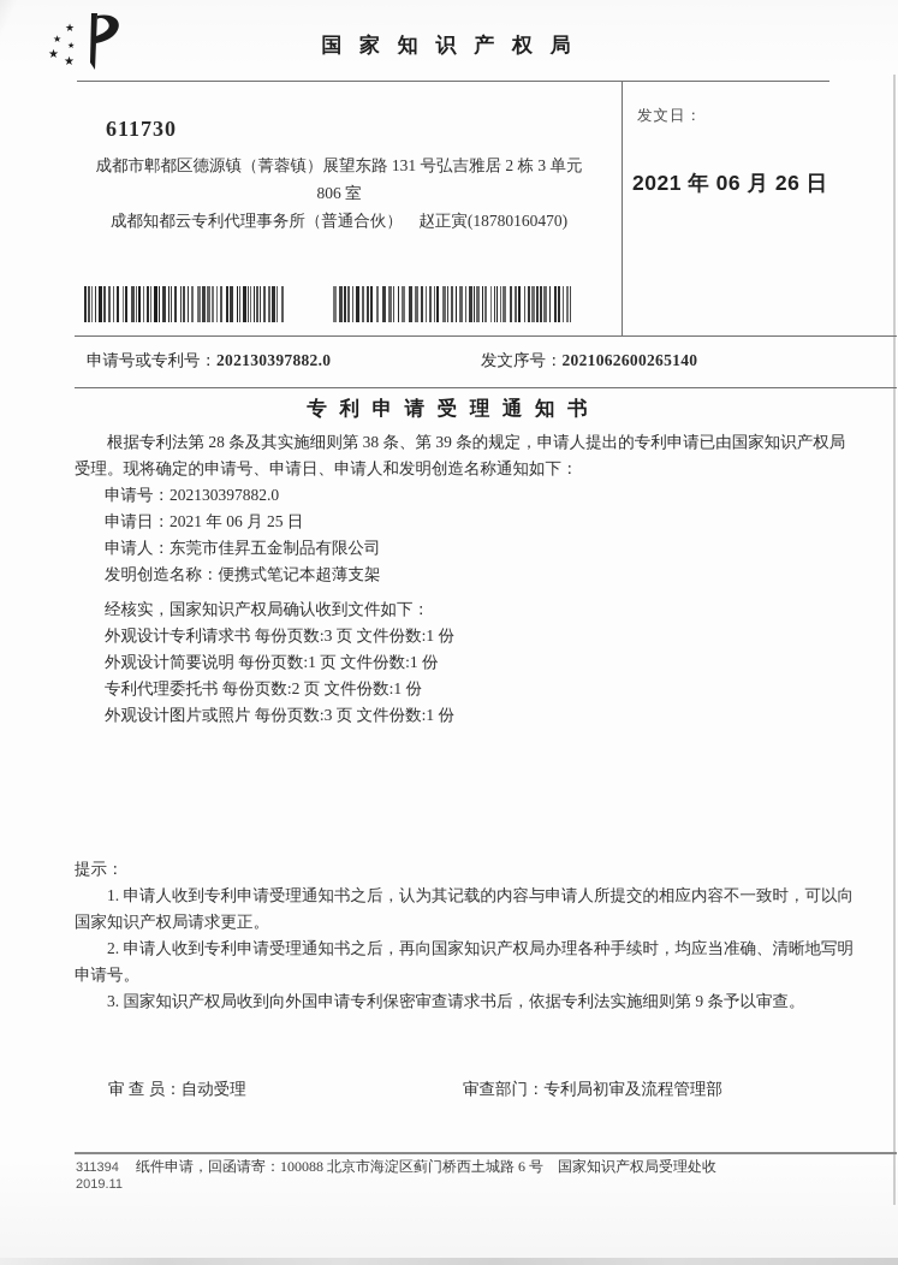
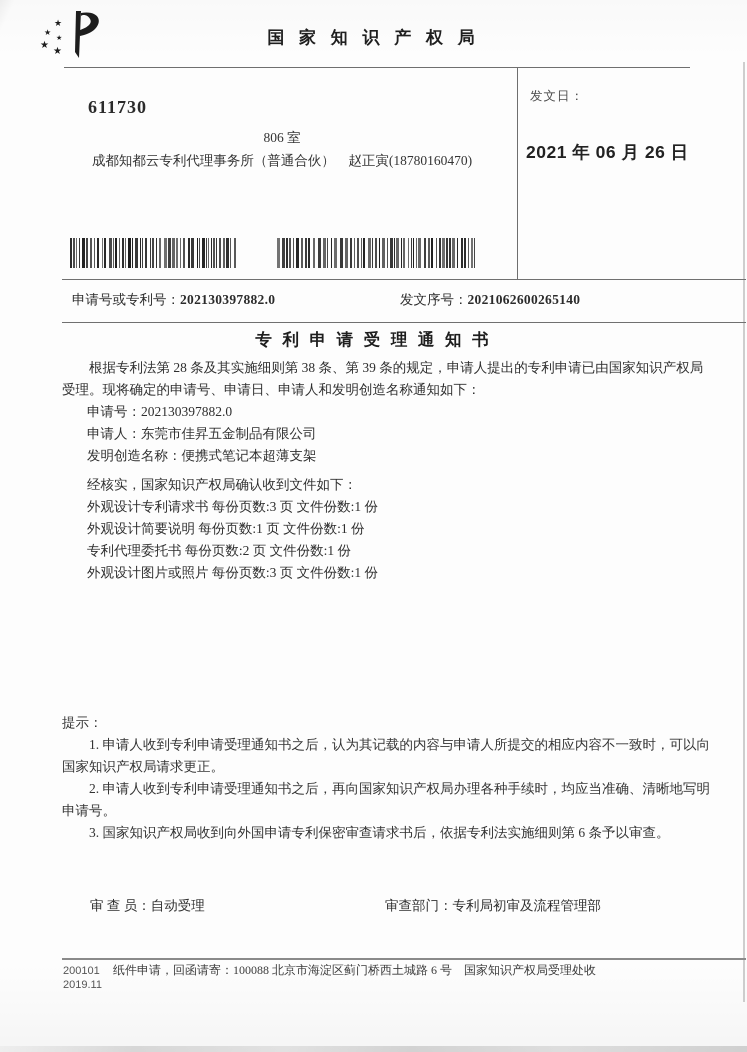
  ★
  ★
  ★
  ★
  ★
  国 家 知 识 产 权 局
  611730
- 成都市郫都区德源镇（菁蓉镇）展望东路 131 号弘吉雅居 2 栋 3 单元
  806 室
  成都知都云专利代理事务所（普通合伙） 赵正寅(18780160470)
  发文日：
  2021 年 06 月 26 日
  申请号或专利号：202130397882.0
  发文序号：2021062600265140
  专 利 申 请 受 理 通 知 书
  根据专利法第 28 条及其实施细则第 38 条、第 39 条的规定，申请人提出的专利申请已由国家知识产权局受理。现将确定的申请号、申请日、申请人和发明创造名称通知如下：
  申请号：202130397882.0
- 申请日：2021 年 06 月 25 日
  申请人：东莞市佳昇五金制品有限公司
  发明创造名称：便携式笔记本超薄支架
  经核实，国家知识产权局确认收到文件如下：
  外观设计专利请求书 每份页数:3 页 文件份数:1 份
  外观设计简要说明 每份页数:1 页 文件份数:1 份
  专利代理委托书 每份页数:2 页 文件份数:1 份
  外观设计图片或照片 每份页数:3 页 文件份数:1 份
  提示：
  1. 申请人收到专利申请受理通知书之后，认为其记载的内容与申请人所提交的相应内容不一致时，可以向国家知识产权局请求更正。
  2. 申请人收到专利申请受理通知书之后，再向国家知识产权局办理各种手续时，均应当准确、清晰地写明申请号。
- 3. 国家知识产权局收到向外国申请专利保密审查请求书后，依据专利法实施细则第 9 条予以审查。
+ 3. 国家知识产权局收到向外国申请专利保密审查请求书后，依据专利法实施细则第 6 条予以审查。
  审 查 员：自动受理
  审查部门：专利局初审及流程管理部
- 311394
+ 200101
  2019.11
  纸件申请，回函请寄：100088 北京市海淀区蓟门桥西土城路 6 号 国家知识产权局受理处收
